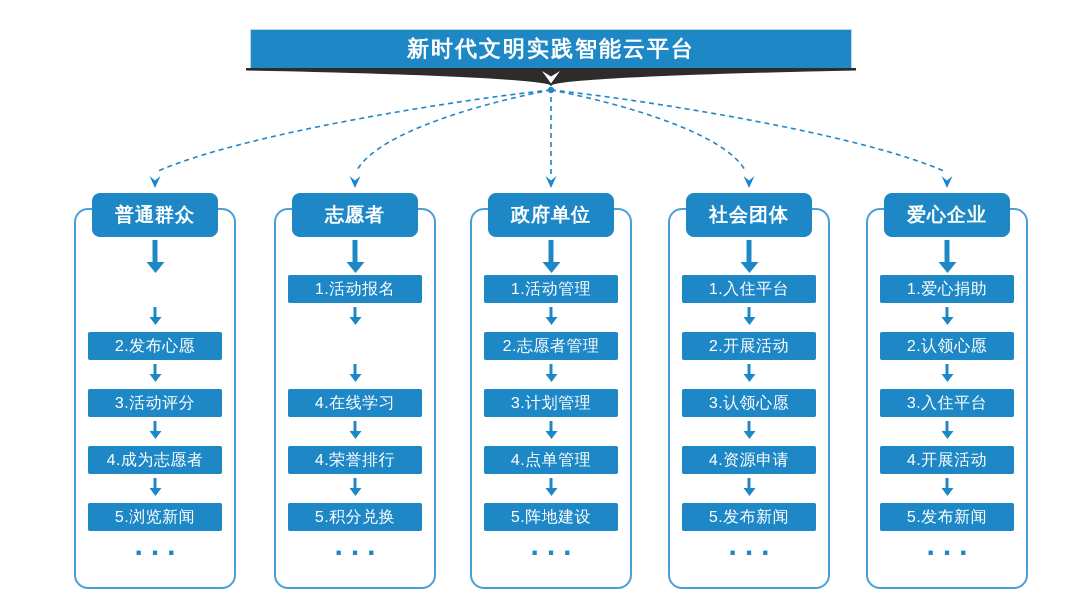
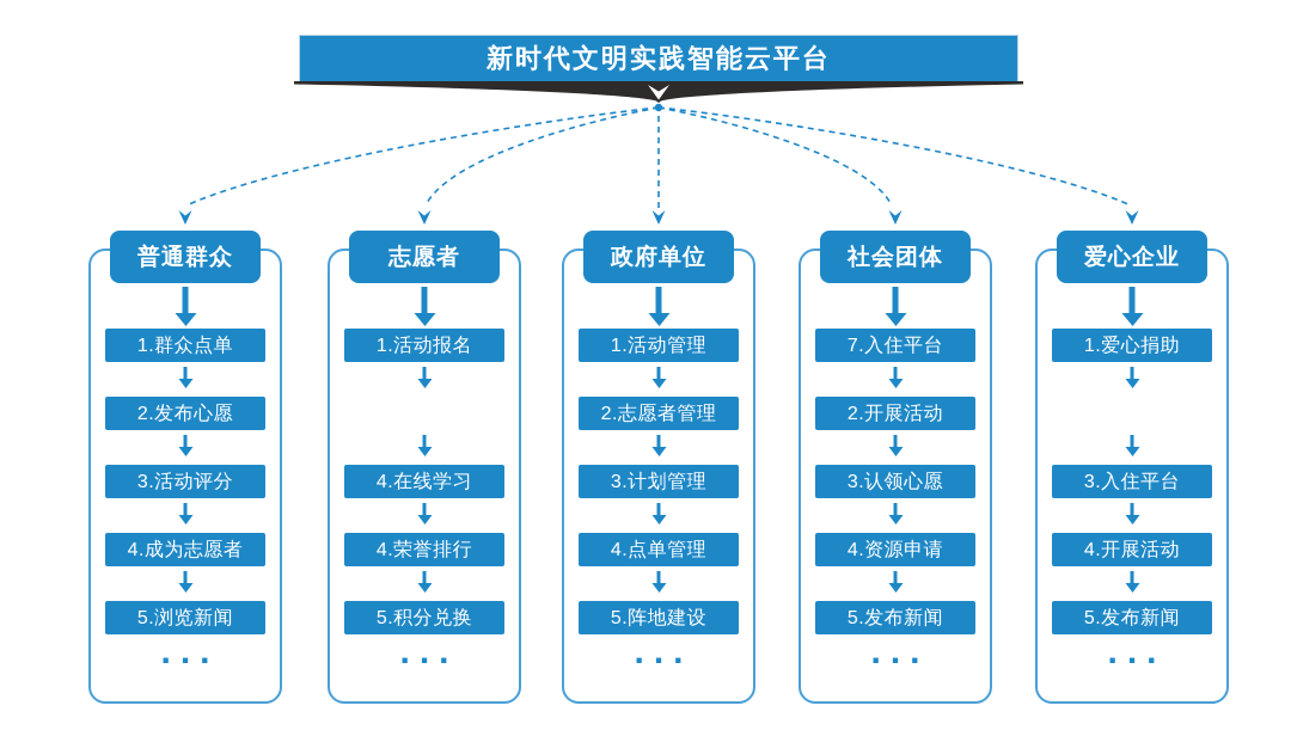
  新时代文明实践智能云平台
  普通群众
+ 1.群众点单
  2.发布心愿
  3.活动评分
  4.成为志愿者
  5.浏览新闻
  ...
  志愿者
  1.活动报名
  4.在线学习
  4.荣誉排行
  5.积分兑换
  ...
  政府单位
  1.活动管理
  2.志愿者管理
  3.计划管理
  4.点单管理
  5.阵地建设
  ...
  社会团体
- 1.入住平台
+ 7.入住平台
  2.开展活动
  3.认领心愿
  4.资源申请
  5.发布新闻
  ...
  爱心企业
  1.爱心捐助
- 2.认领心愿
  3.入住平台
  4.开展活动
  5.发布新闻
  ...
